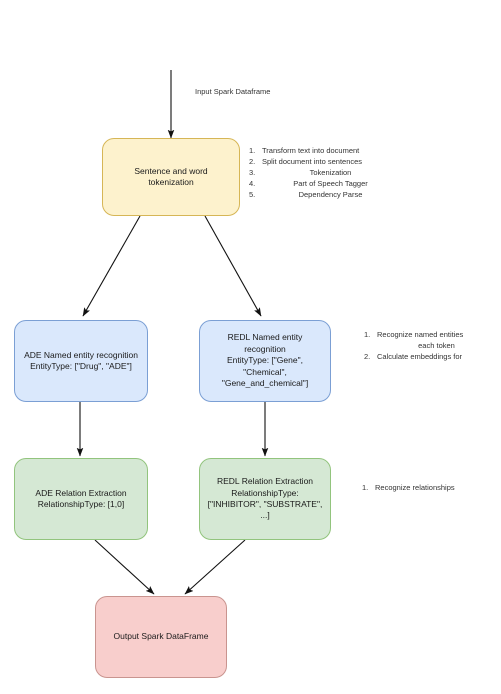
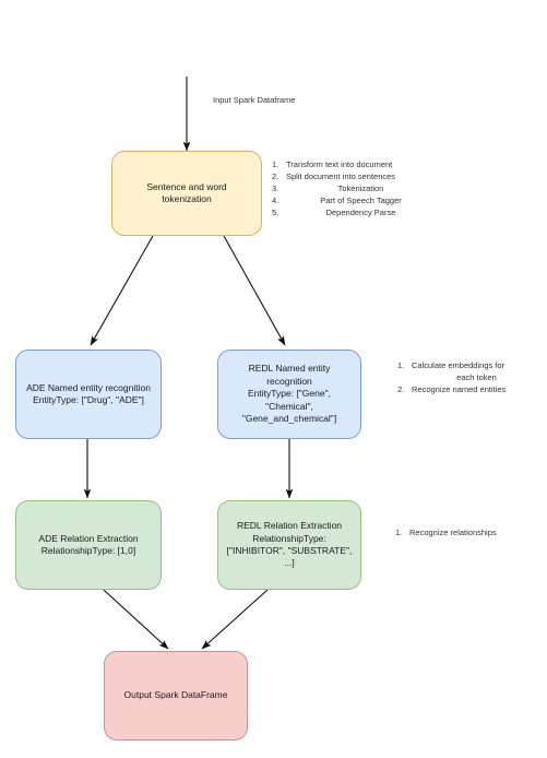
  Input Spark Dataframe
  Sentence and word
  tokenization
  ADE Named entity recognition
  EntityType: ["Drug", "ADE"]
  REDL Named entity recognition
  EntityType: ["Gene",
  "Chemical",
  "Gene_and_chemical"]
  ADE Relation Extraction
  RelationshipType: [1,0]
  REDL Relation Extraction
  RelationshipType:
  ["INHIBITOR", "SUBSTRATE",
  ...]
  Output Spark DataFrame
  1.
  Transform text into document
  2.
  Split document into sentences
  3.
  Tokenization
  4.
  Part of Speech Tagger
  5.
  Dependency Parse
  1.
- Recognize named entities
+ Calculate embeddings for
  each token
  2.
- Calculate embeddings for
+ Recognize named entities
  1.
  Recognize relationships
